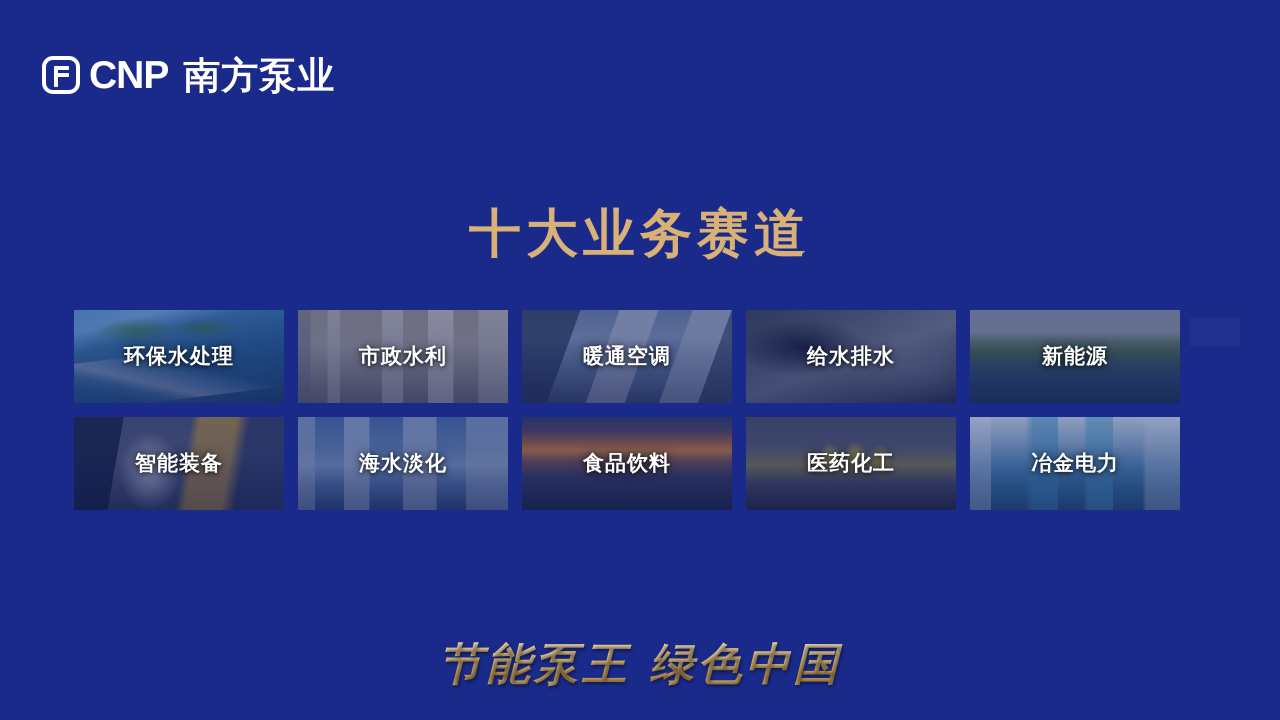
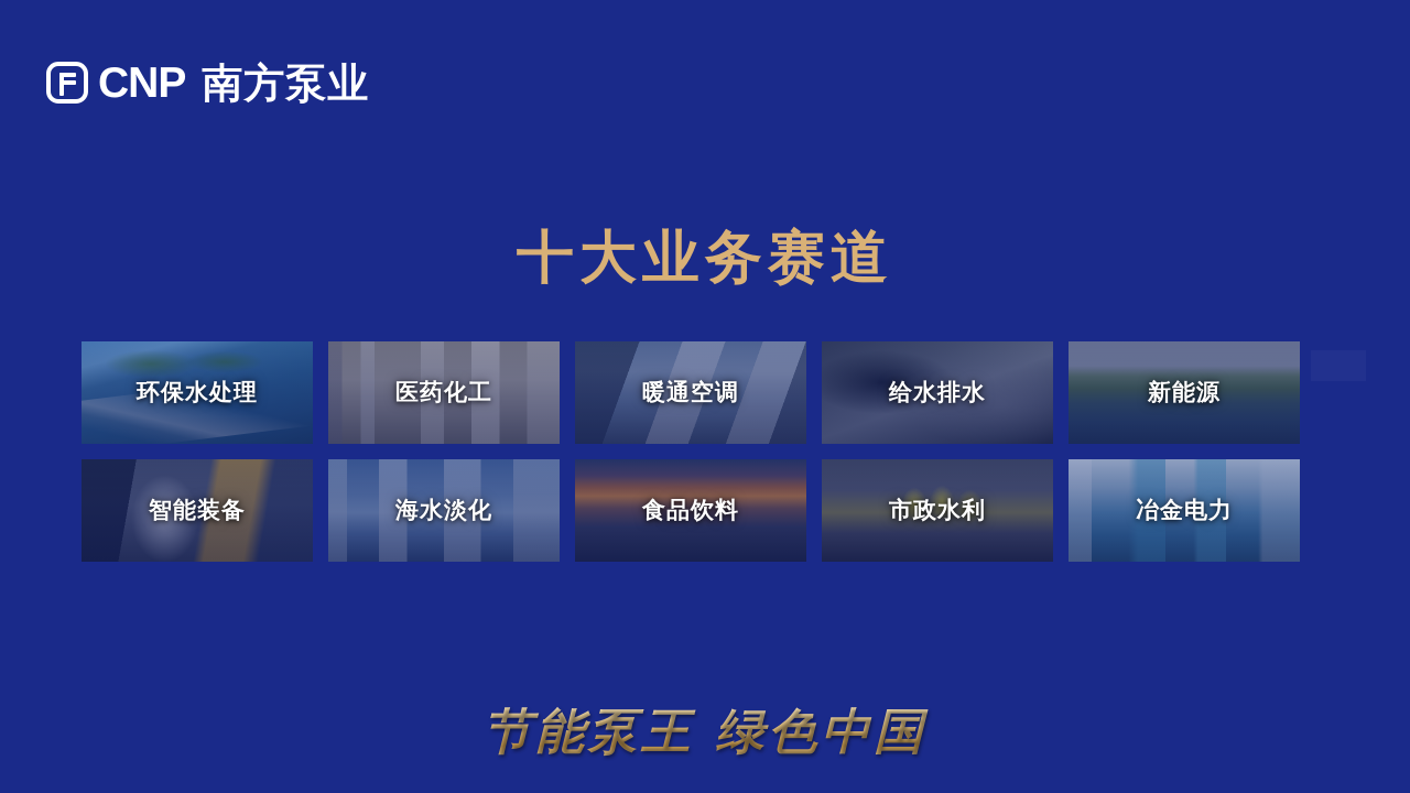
  CNP
  南方泵业
  十大业务赛道
  环保水处理
- 市政水利
+ 医药化工
  暖通空调
  给水排水
  新能源
  智能装备
  海水淡化
  食品饮料
- 医药化工
+ 市政水利
  冶金电力
  节能泵王 绿色中国
